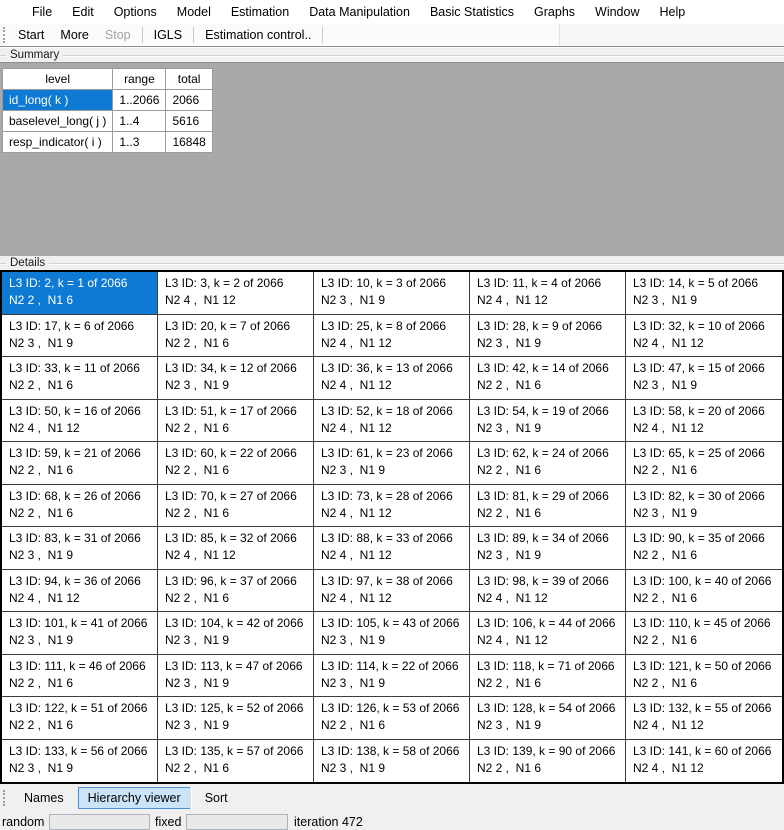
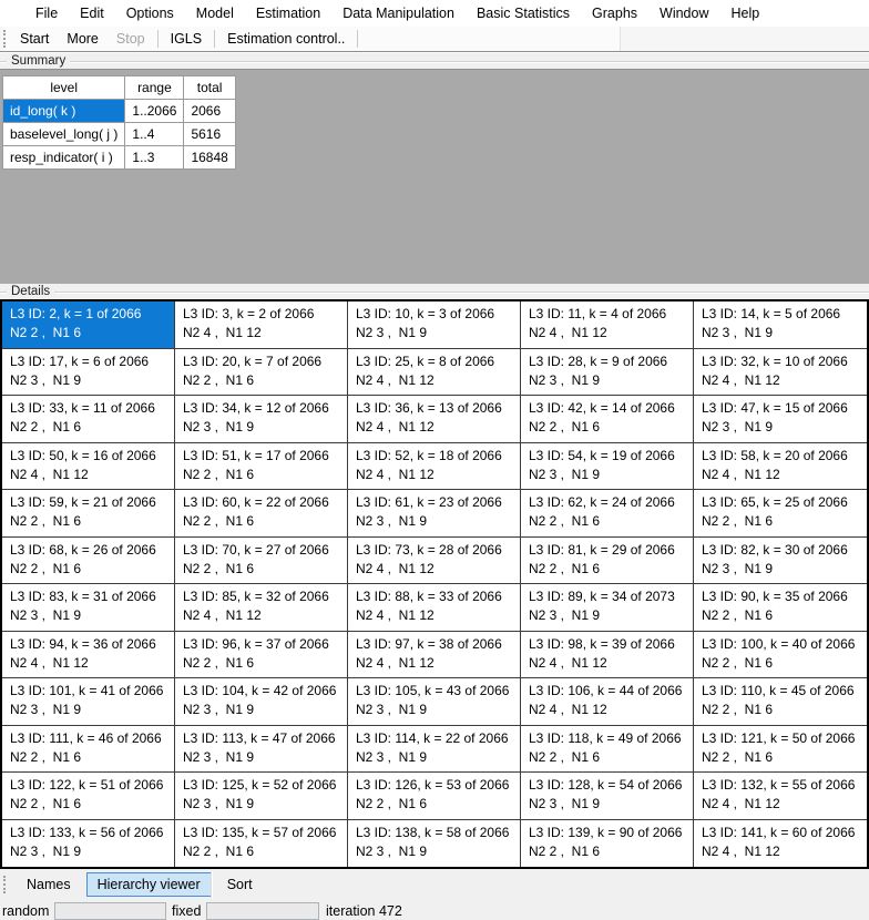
  File
  Edit
  Options
  Model
  Estimation
  Data Manipulation
  Basic Statistics
  Graphs
  Window
  Help
  Start
  More
  Stop
  IGLS
  Estimation control..
  Summary
  level	range	total
  id_long( k )	1..2066	2066
  baselevel_long( j )	1..4	5616
  resp_indicator( i )	1..3	16848
  Details
  L3 ID: 2, k = 1 of 2066
  N2 2 , N1 6
  L3 ID: 3, k = 2 of 2066
  N2 4 , N1 12
  L3 ID: 10, k = 3 of 2066
  N2 3 , N1 9
  L3 ID: 11, k = 4 of 2066
  N2 4 , N1 12
  L3 ID: 14, k = 5 of 2066
  N2 3 , N1 9
  L3 ID: 17, k = 6 of 2066
  N2 3 , N1 9
  L3 ID: 20, k = 7 of 2066
  N2 2 , N1 6
  L3 ID: 25, k = 8 of 2066
  N2 4 , N1 12
  L3 ID: 28, k = 9 of 2066
  N2 3 , N1 9
  L3 ID: 32, k = 10 of 2066
  N2 4 , N1 12
  L3 ID: 33, k = 11 of 2066
  N2 2 , N1 6
  L3 ID: 34, k = 12 of 2066
  N2 3 , N1 9
  L3 ID: 36, k = 13 of 2066
  N2 4 , N1 12
  L3 ID: 42, k = 14 of 2066
  N2 2 , N1 6
  L3 ID: 47, k = 15 of 2066
  N2 3 , N1 9
  L3 ID: 50, k = 16 of 2066
  N2 4 , N1 12
  L3 ID: 51, k = 17 of 2066
  N2 2 , N1 6
  L3 ID: 52, k = 18 of 2066
  N2 4 , N1 12
  L3 ID: 54, k = 19 of 2066
  N2 3 , N1 9
  L3 ID: 58, k = 20 of 2066
  N2 4 , N1 12
  L3 ID: 59, k = 21 of 2066
  N2 2 , N1 6
  L3 ID: 60, k = 22 of 2066
  N2 2 , N1 6
  L3 ID: 61, k = 23 of 2066
  N2 3 , N1 9
  L3 ID: 62, k = 24 of 2066
  N2 2 , N1 6
  L3 ID: 65, k = 25 of 2066
  N2 2 , N1 6
  L3 ID: 68, k = 26 of 2066
  N2 2 , N1 6
  L3 ID: 70, k = 27 of 2066
  N2 2 , N1 6
  L3 ID: 73, k = 28 of 2066
  N2 4 , N1 12
  L3 ID: 81, k = 29 of 2066
  N2 2 , N1 6
  L3 ID: 82, k = 30 of 2066
  N2 3 , N1 9
  L3 ID: 83, k = 31 of 2066
  N2 3 , N1 9
  L3 ID: 85, k = 32 of 2066
  N2 4 , N1 12
  L3 ID: 88, k = 33 of 2066
  N2 4 , N1 12
- L3 ID: 89, k = 34 of 2066
+ L3 ID: 89, k = 34 of 2073
  N2 3 , N1 9
  L3 ID: 90, k = 35 of 2066
  N2 2 , N1 6
  L3 ID: 94, k = 36 of 2066
  N2 4 , N1 12
  L3 ID: 96, k = 37 of 2066
  N2 2 , N1 6
  L3 ID: 97, k = 38 of 2066
  N2 4 , N1 12
  L3 ID: 98, k = 39 of 2066
  N2 4 , N1 12
  L3 ID: 100, k = 40 of 2066
  N2 2 , N1 6
  L3 ID: 101, k = 41 of 2066
  N2 3 , N1 9
  L3 ID: 104, k = 42 of 2066
  N2 3 , N1 9
  L3 ID: 105, k = 43 of 2066
  N2 3 , N1 9
  L3 ID: 106, k = 44 of 2066
  N2 4 , N1 12
  L3 ID: 110, k = 45 of 2066
  N2 2 , N1 6
  L3 ID: 111, k = 46 of 2066
  N2 2 , N1 6
  L3 ID: 113, k = 47 of 2066
  N2 3 , N1 9
  L3 ID: 114, k = 22 of 2066
  N2 3 , N1 9
- L3 ID: 118, k = 71 of 2066
+ L3 ID: 118, k = 49 of 2066
  N2 2 , N1 6
  L3 ID: 121, k = 50 of 2066
  N2 2 , N1 6
  L3 ID: 122, k = 51 of 2066
  N2 2 , N1 6
  L3 ID: 125, k = 52 of 2066
  N2 3 , N1 9
  L3 ID: 126, k = 53 of 2066
  N2 2 , N1 6
  L3 ID: 128, k = 54 of 2066
  N2 3 , N1 9
  L3 ID: 132, k = 55 of 2066
  N2 4 , N1 12
  L3 ID: 133, k = 56 of 2066
  N2 3 , N1 9
  L3 ID: 135, k = 57 of 2066
  N2 2 , N1 6
  L3 ID: 138, k = 58 of 2066
  N2 3 , N1 9
  L3 ID: 139, k = 90 of 2066
  N2 2 , N1 6
  L3 ID: 141, k = 60 of 2066
  N2 4 , N1 12
  Names
  Hierarchy viewer
  Sort
  random
  fixed
  iteration 472
